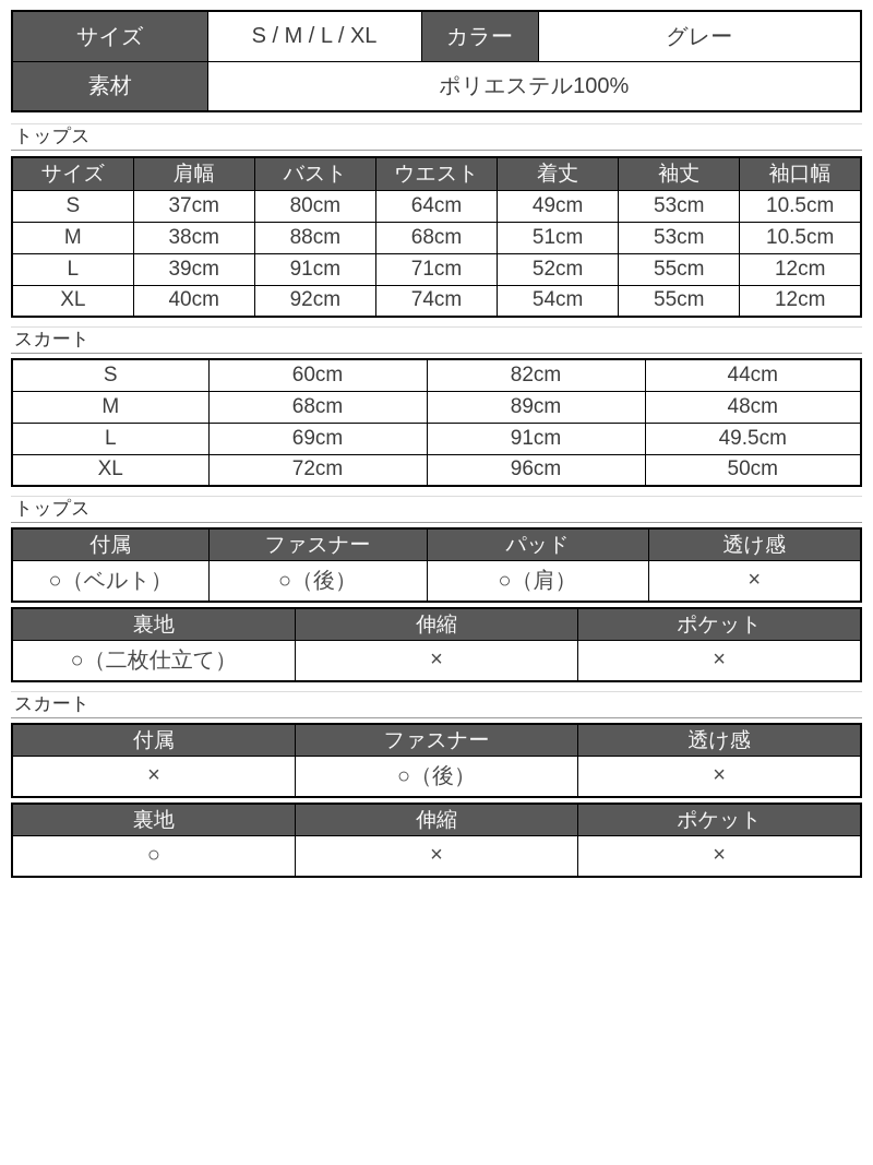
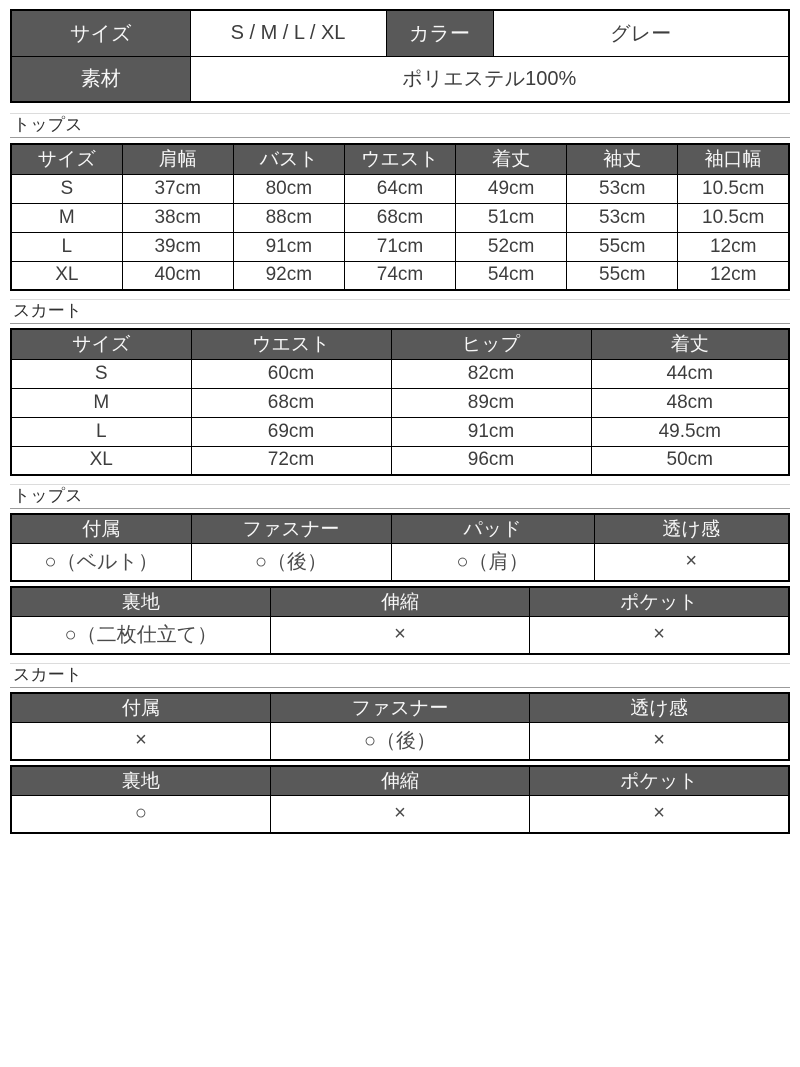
  サイズ	S / M / L / XL	カラー	グレー
  素材	ポリエステル100%
  トップス
  サイズ	肩幅	バスト	ウエスト	着丈	袖丈	袖口幅
  S	37cm	80cm	64cm	49cm	53cm	10.5cm
  M	38cm	88cm	68cm	51cm	53cm	10.5cm
  L	39cm	91cm	71cm	52cm	55cm	12cm
  XL	40cm	92cm	74cm	54cm	55cm	12cm
  スカート
+ サイズ	ウエスト	ヒップ	着丈
  S	60cm	82cm	44cm
  M	68cm	89cm	48cm
  L	69cm	91cm	49.5cm
  XL	72cm	96cm	50cm
  トップス
  付属	ファスナー	パッド	透け感
  ○（ベルト）	○（後）	○（肩）	×
  裏地	伸縮	ポケット
  ○（二枚仕立て）	×	×
  スカート
  付属	ファスナー	透け感
  ×	○（後）	×
  裏地	伸縮	ポケット
  ○	×	×
